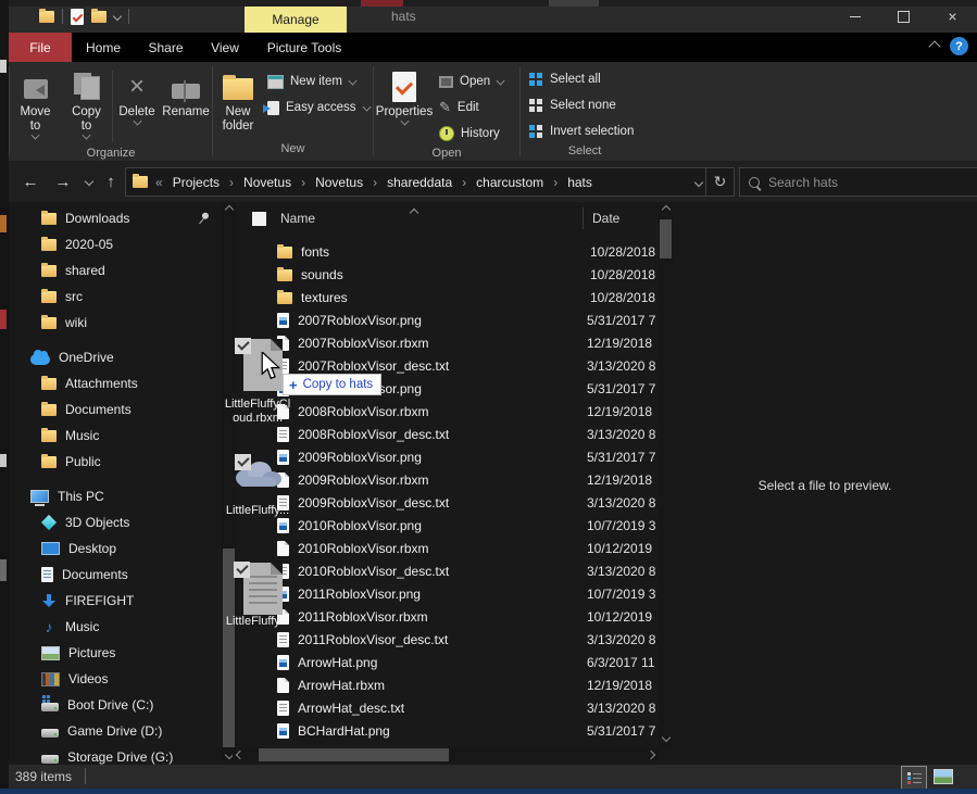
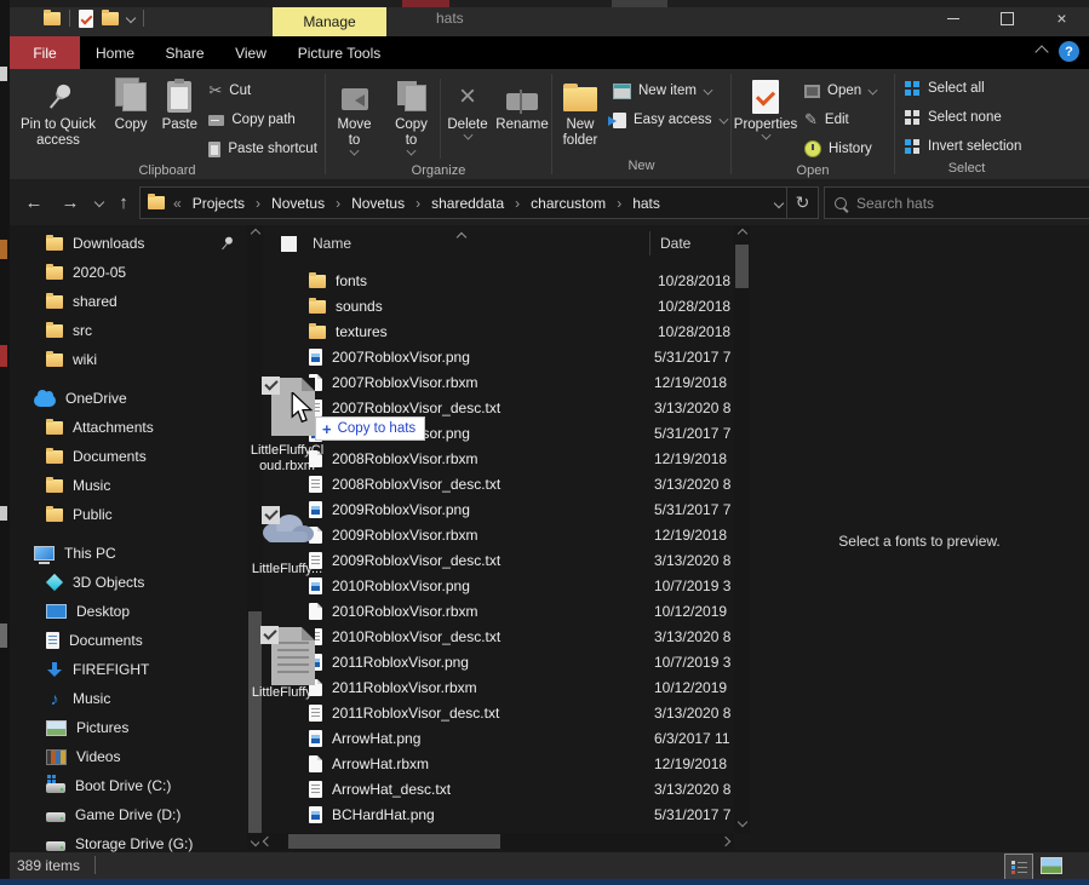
  hats
  ×
  Manage
  File
  Home
  Share
  View
  Picture Tools
  ?
+ Pin to Quick access
+ Copy
+ Paste
+ ✂
+ Cut
+ Copy path
+ Paste shortcut
+ Clipboard
  Move to
  Copy to
  ×
  Delete
  Rename
  Organize
  New folder
  New item
  Easy access
  New
  Properties
  Open
  ✎
  Edit
  History
  Open
  Select all
  Select none
  Invert selection
  Select
  ←
  →
  ↑
  «
  Projects
  ›
  Novetus
  ›
  Novetus
  ›
  shareddata
  ›
  charcustom
  ›
  hats
  ↻
  Search hats
  Downloads
  2020-05
  shared
  src
  wiki
  OneDrive
  Attachments
  Documents
  Music
  Public
  This PC
  3D Objects
  Desktop
  Documents
  FIREFIGHT
  ♪
  Music
  Pictures
  Videos
  Boot Drive (C:)
  Game Drive (D:)
  Storage Drive (G:)
  Name
  Date
  fonts
  10/28/2018
  sounds
  10/28/2018
  textures
  10/28/2018
  2007RobloxVisor.png
  5/31/2017 7
  2007RobloxVisor.rbxm
  12/19/2018
  2007RobloxVisor_desc.txt
  3/13/2020 8
  5/31/2017 7
  2008RobloxVisor.rbxm
  12/19/2018
  2008RobloxVisor_desc.txt
  3/13/2020 8
  2009RobloxVisor.png
  5/31/2017 7
  2009RobloxVisor.rbxm
  12/19/2018
  2009RobloxVisor_desc.txt
  3/13/2020 8
  2010RobloxVisor.png
  10/7/2019 3
  2010RobloxVisor.rbxm
  10/12/2019
  2010RobloxVisor_desc.txt
  3/13/2020 8
  2011RobloxVisor.png
  10/7/2019 3
  2011RobloxVisor.rbxm
  10/12/2019
  2011RobloxVisor_desc.txt
  3/13/2020 8
  ArrowHat.png
  6/3/2017 11
  ArrowHat.rbxm
  12/19/2018
  ArrowHat_desc.txt
  3/13/2020 8
  BCHardHat.png
  5/31/2017 7
- Select a file to preview.
+ Select a fonts to preview.
  LittleFluffyCl
  oud.rbxm
  +
  Copy to hats
  LittleFluffy...
  LittleFluffy...
  389 items
